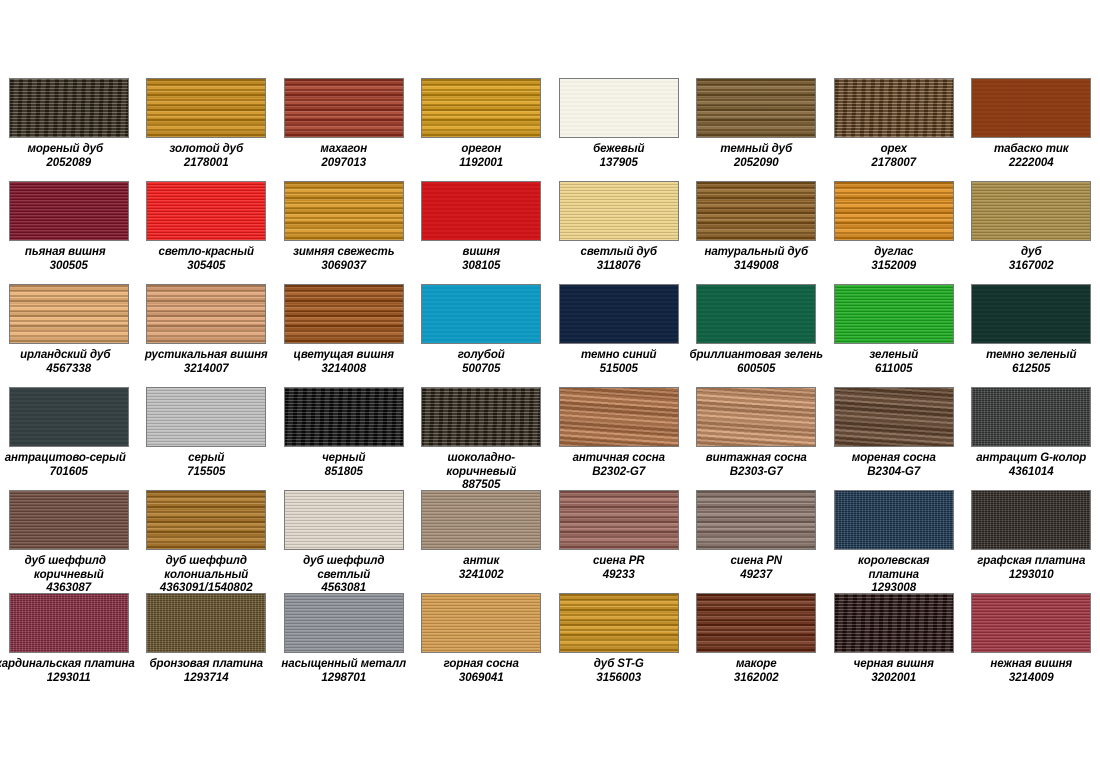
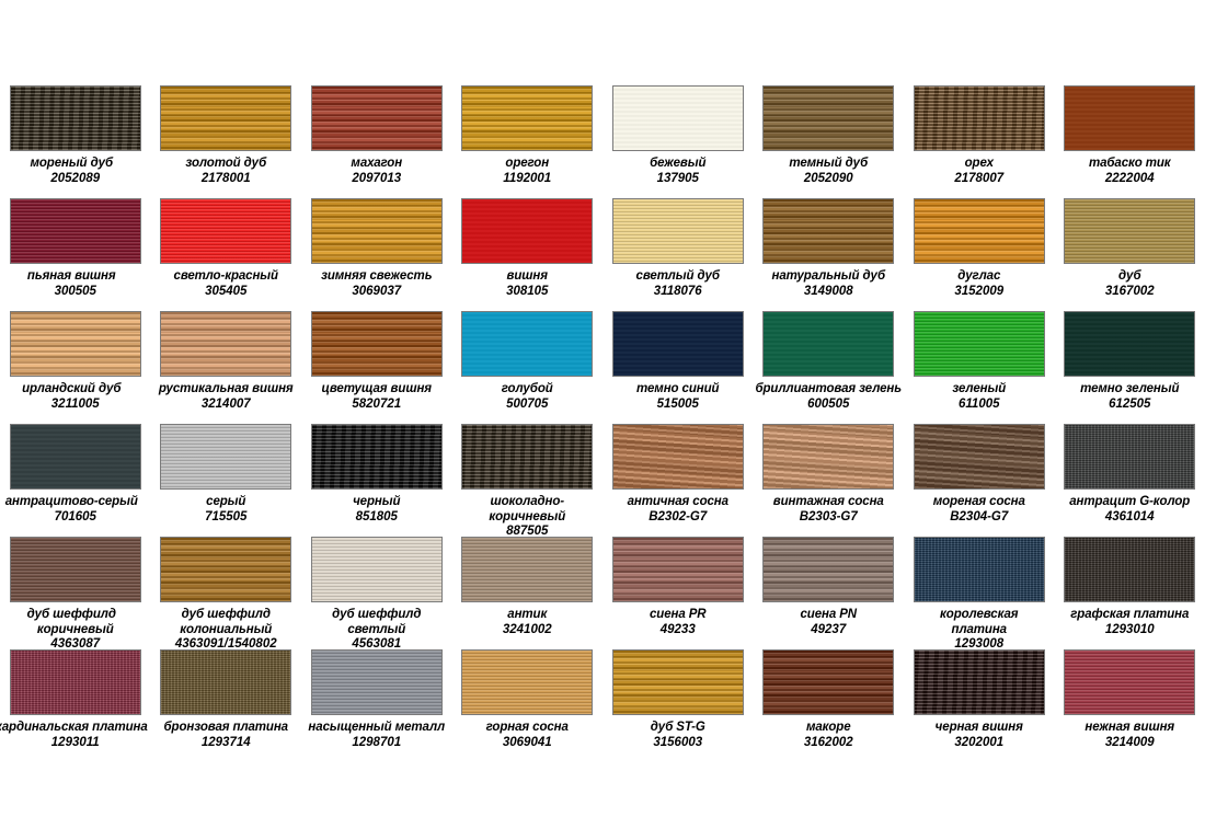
  мореный дуб
  2052089
  золотой дуб
  2178001
  махагон
  2097013
  орегон
  1192001
  бежевый
  137905
  темный дуб
  2052090
  орех
  2178007
  табаско тик
  2222004
  пьяная вишня
  300505
  светло-красный
  305405
  зимняя свежесть
  3069037
  вишня
  308105
  светлый дуб
  3118076
  натуральный дуб
  3149008
  дуглас
  3152009
  дуб
  3167002
  ирландский дуб
- 4567338
+ 3211005
  рустикальная вишня
  3214007
  цветущая вишня
- 3214008
+ 5820721
  голубой
  500705
  темно синий
  515005
  бриллиантовая зелень
  600505
  зеленый
  611005
  темно зеленый
  612505
  антрацитово-серый
  701605
  серый
  715505
  черный
  851805
  шоколадно-коричневый
  887505
  античная сосна
  B2302-G7
  винтажная сосна
  B2303-G7
  мореная сосна
  B2304-G7
  антрацит G-колор
  4361014
  дуб шеффилд
  коричневый
  4363087
  дуб шеффилд
  колониальный
  4363091/1540802
  дуб шеффилд светлый
  4563081
  антик
  3241002
  сиена PR
  49233
  сиена PN
  49237
  королевская
  платина
  1293008
  графская платина
  1293010
  ардинальская платина
  1293011
  бронзовая платина
  1293714
  насыщенный металл
  1298701
  горная сосна
  3069041
  дуб ST-G
  3156003
  макоре
  3162002
  черная вишня
  3202001
  нежная вишня
  3214009
